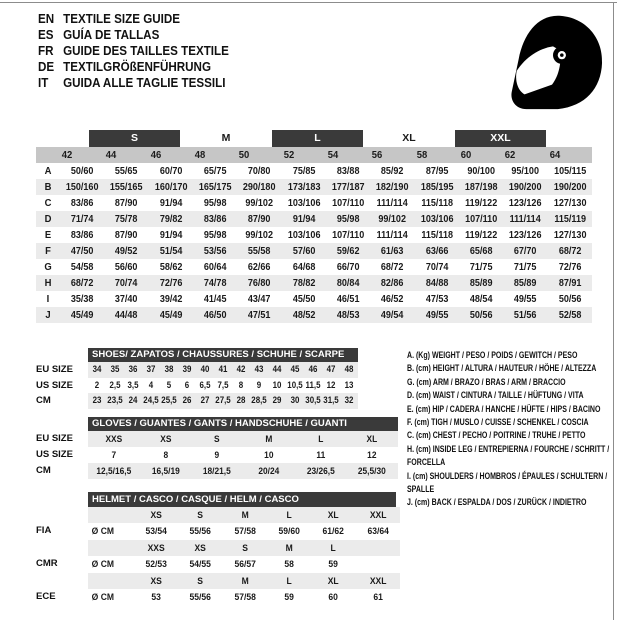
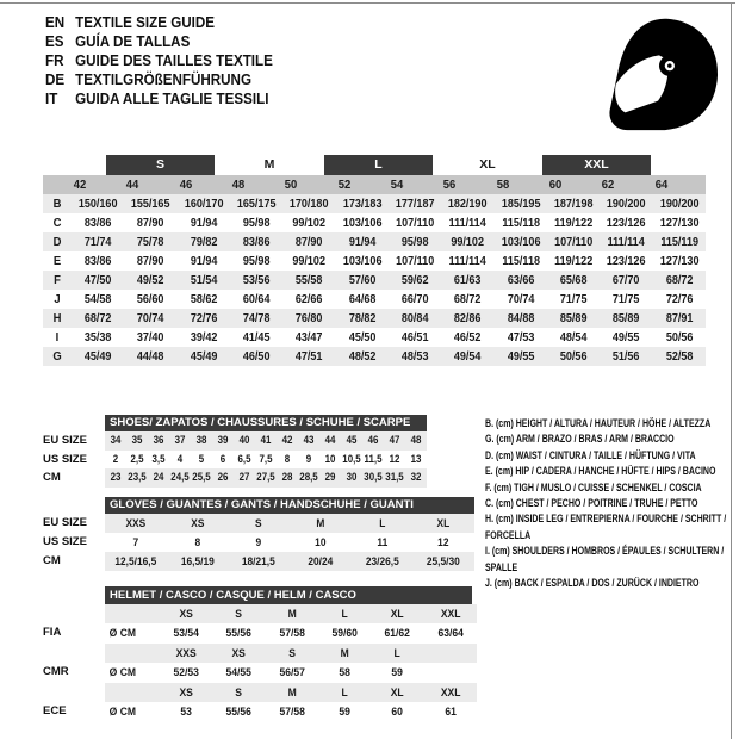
  EN
  TEXTILE SIZE GUIDE
  ES
  GUÍA DE TALLAS
  FR
  GUIDE DES TAILLES TEXTILE
  DE
  TEXTILGRÖßENFÜHRUNG
  IT
  GUIDA ALLE TAGLIE TESSILI
  S
  M
  L
  XL
  XXL
  42
  44
  46
  48
  50
  52
  54
  56
  58
  60
  62
  64
- A
- 50/60
- 55/65
- 60/70
- 65/75
- 70/80
- 75/85
- 83/88
- 85/92
- 87/95
- 90/100
- 95/100
- 105/115
  B
  150/160
  155/165
  160/170
  165/175
- 290/180
+ 170/180
  173/183
  177/187
  182/190
  185/195
  187/198
  190/200
  190/200
  C
  83/86
  87/90
  91/94
  95/98
  99/102
  103/106
  107/110
  111/114
  115/118
  119/122
  123/126
  127/130
  D
  71/74
  75/78
  79/82
  83/86
  87/90
  91/94
  95/98
  99/102
  103/106
  107/110
  111/114
  115/119
  E
  83/86
  87/90
  91/94
  95/98
  99/102
  103/106
  107/110
  111/114
  115/118
  119/122
  123/126
  127/130
  F
  47/50
  49/52
  51/54
  53/56
  55/58
  57/60
  59/62
  61/63
  63/66
  65/68
  67/70
  68/72
- G
+ J
  54/58
  56/60
  58/62
  60/64
  62/66
  64/68
  66/70
  68/72
  70/74
  71/75
  71/75
  72/76
  H
  68/72
  70/74
  72/76
  74/78
  76/80
  78/82
  80/84
  82/86
  84/88
  85/89
  85/89
  87/91
  I
  35/38
  37/40
  39/42
  41/45
  43/47
  45/50
  46/51
  46/52
  47/53
  48/54
  49/55
  50/56
- J
+ G
  45/49
  44/48
  45/49
  46/50
  47/51
  48/52
  48/53
  49/54
  49/55
  50/56
  51/56
  52/58
  SHOES/ ZAPATOS / CHAUSSURES / SCHUHE / SCARPE
  EU SIZE
  34
  35
  36
  37
  38
  39
  40
  41
  42
  43
  44
  45
  46
  47
  48
  US SIZE
  2
  2,5
  3,5
  4
  5
  6
  6,5
  7,5
  8
  9
  10
  10,5
  11,5
  12
  13
  CM
  23
  23,5
  24
  24,5
  25,5
  26
  27
  27,5
  28
  28,5
  29
  30
  30,5
  31,5
  32
  GLOVES / GUANTES / GANTS / HANDSCHUHE / GUANTI
  EU SIZE
  XXS
  XS
  S
  M
  L
  XL
  US SIZE
  7
  8
  9
  10
  11
  12
  CM
  12,5/16,5
  16,5/19
  18/21,5
  20/24
  23/26,5
  25,5/30
  HELMET / CASCO / CASQUE / HELM / CASCO
  XS
  S
  M
  L
  XL
  XXL
  FIA
  Ø CM
  53/54
  55/56
  57/58
  59/60
  61/62
  63/64
  XXS
  XS
  S
  M
  L
  CMR
  Ø CM
  52/53
  54/55
  56/57
  58
  59
  XS
  S
  M
  L
  XL
  XXL
  ECE
  Ø CM
  53
  55/56
  57/58
  59
  60
  61
- A. (Kg) WEIGHT / PESO / POIDS / GEWITCH / PESO
  B. (cm) HEIGHT / ALTURA / HAUTEUR / HÖHE / ALTEZZA
  G. (cm) ARM / BRAZO / BRAS / ARM / BRACCIO
  D. (cm) WAIST / CINTURA / TAILLE / HÜFTUNG / VITA
  E. (cm) HIP / CADERA / HANCHE / HÜFTE / HIPS / BACINO
  F. (cm) TIGH / MUSLO / CUISSE / SCHENKEL / COSCIA
  C. (cm) CHEST / PECHO / POITRINE / TRUHE / PETTO
  H. (cm) INSIDE LEG / ENTREPIERNA / FOURCHE / SCHRITT / FORCELLA
  I. (cm) SHOULDERS / HOMBROS / ÉPAULES / SCHULTERN / SPALLE
  J. (cm) BACK / ESPALDA / DOS / ZURÜCK / INDIETRO
